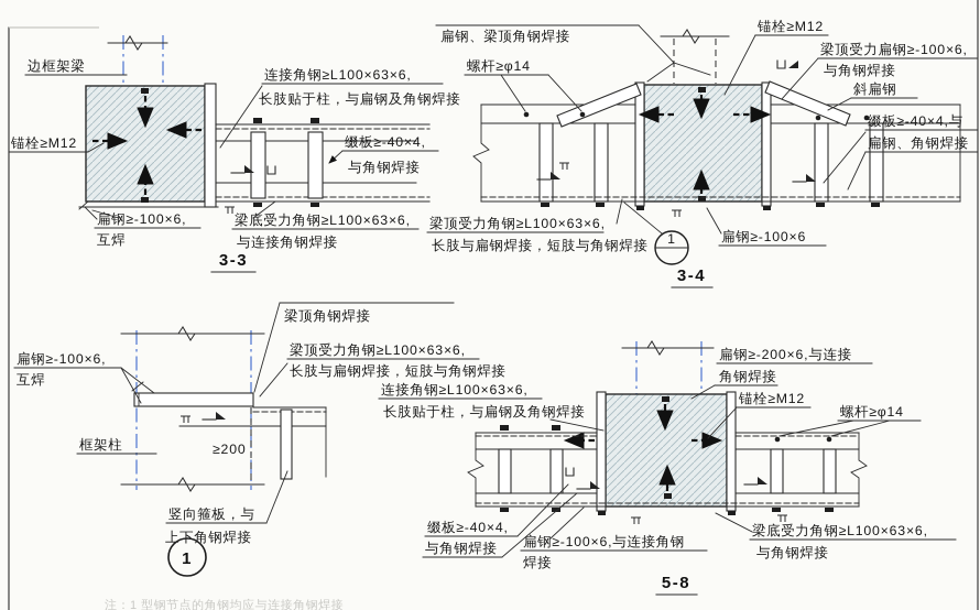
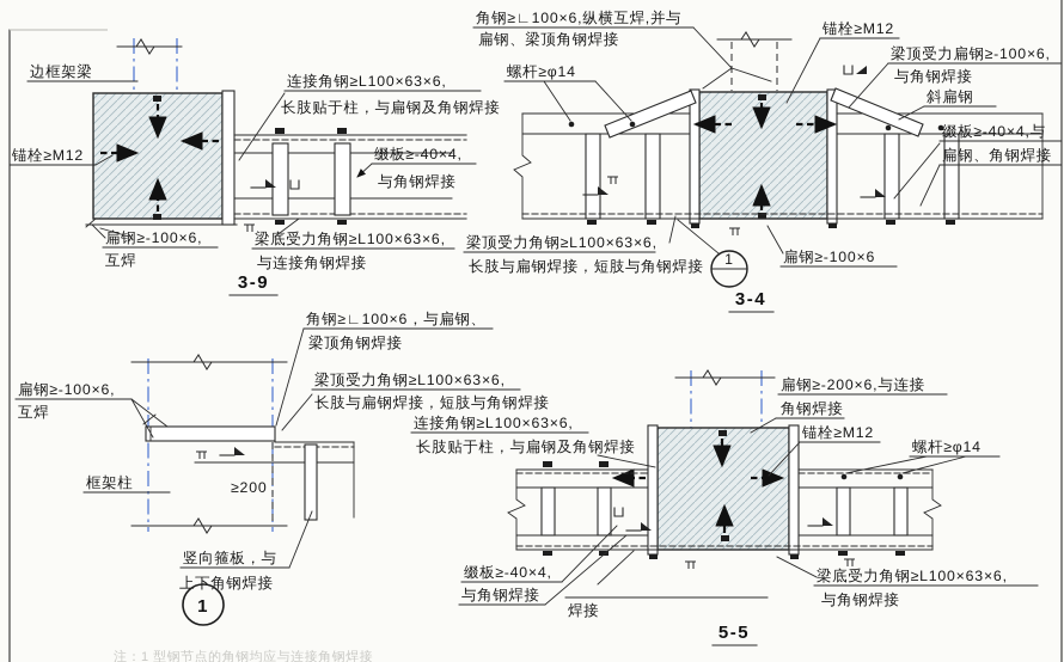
  边框架梁
  锚栓≥M12
  扁钢≥-100×6,
  互焊
  连接角钢≥L100×63×6,
  长肢贴于柱，与扁钢及角钢焊接
  缀板≥-40×4,
  与角钢焊接
  梁底受力角钢≥L100×63×6,
  与连接角钢焊接
- 3-3
+ 3-9
  1
+ 角钢≥∟100×6,纵横互焊,并与
  扁钢、梁顶角钢焊接
  螺杆≥φ14
  锚栓≥M12
  梁顶受力扁钢≥-100×6,
  与角钢焊接
  斜扁钢
  缀板≥-40×4,与
  扁钢、角钢焊接
  扁钢≥-100×6
  梁顶受力角钢≥L100×63×6,
  长肢与扁钢焊接，短肢与角钢焊接
  3-4
+ 角钢≥∟100×6，与扁钢、
  梁顶角钢焊接
  扁钢≥-100×6,
  互焊
  梁顶受力角钢≥L100×63×6,
  长肢与扁钢焊接，短肢与角钢焊接
  框架柱
  ≥200
  竖向箍板，与
  上下角钢焊接
  1
  注：1 型钢节点的角钢均应与连接角钢焊接
  连接角钢≥L100×63×6,
  长肢贴于柱，与扁钢及角钢焊接
  扁钢≥-200×6,与连接
  角钢焊接
  锚栓≥M12
  螺杆≥φ14
  缀板≥-40×4,
  与角钢焊接
- 扁钢≥-100×6,与连接角钢
  焊接
  梁底受力角钢≥L100×63×6,
  与角钢焊接
- 5-8
+ 5-5
